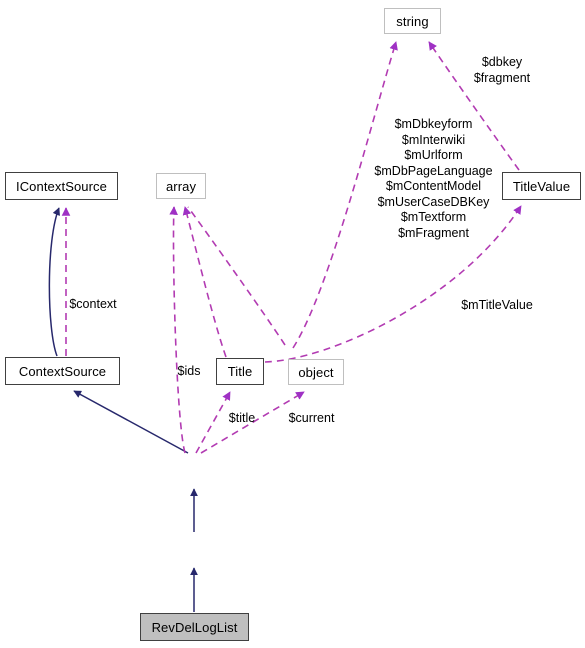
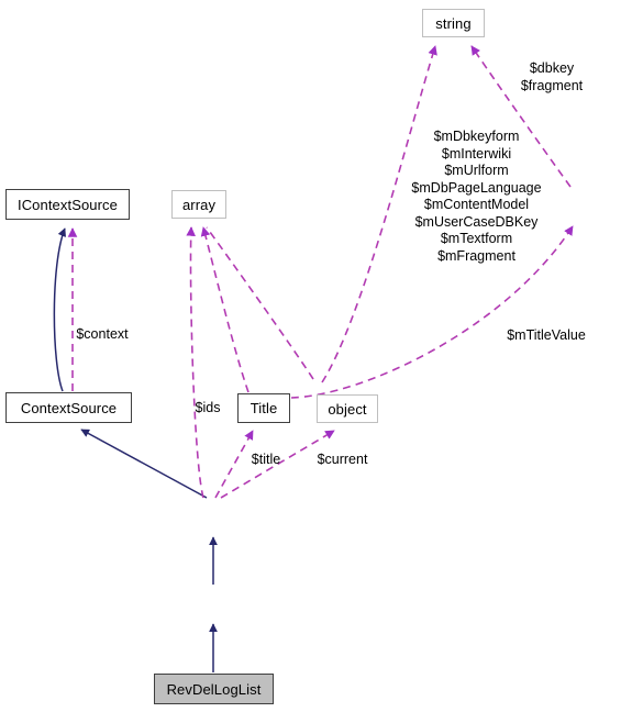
  string
  IContextSource
  array
- TitleValue
  ContextSource
  Title
  object
  RevDelLogList
  $dbkey
  $fragment
  $mDbkeyform
  $mInterwiki
  $mUrlform
  $mDbPageLanguage
  $mContentModel
  $mUserCaseDBKey
  $mTextform
  $mFragment
  $context
  $mTitleValue
  $ids
  $title
  $current
